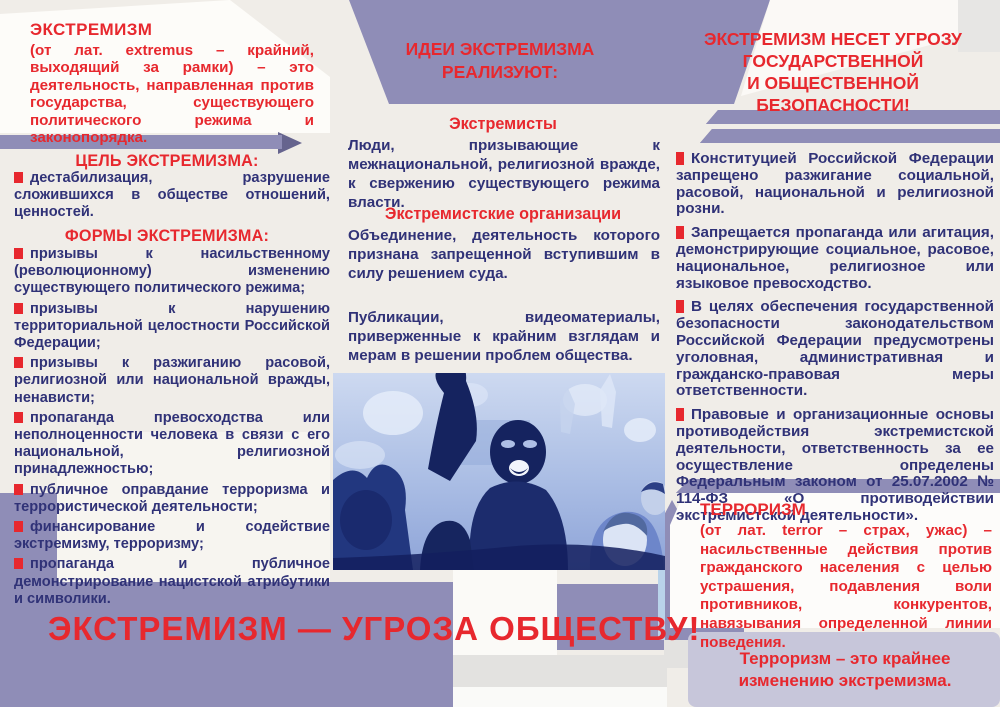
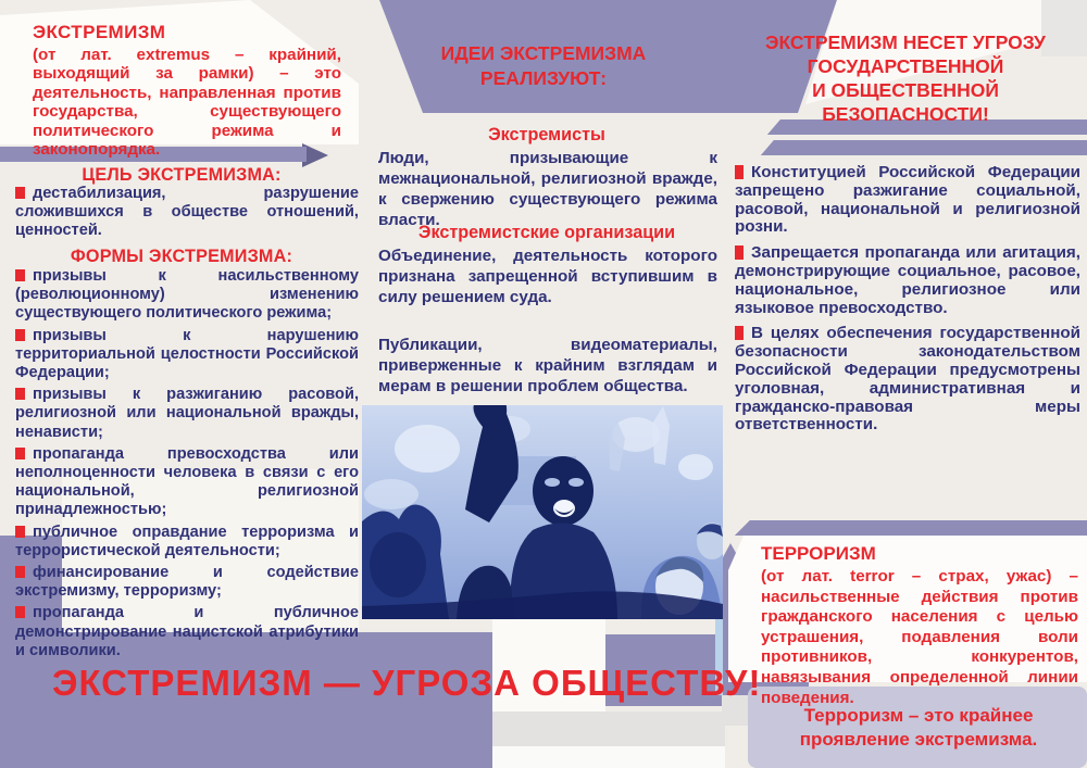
  ЭКСТРЕМИЗМ
  (от лат. extremus – крайний, выходящий за рамки) – это деятельность, направленная против государства, существующего политического режима и законопорядка.
  ЦЕЛЬ ЭКСТРЕМИЗМА:
  дестабилизация, разрушение сложившихся в обществе отношений, ценностей.
  ФОРМЫ ЭКСТРЕМИЗМА:
  призывы к насильственному (революционному) изменению существующего политического режима;
  призывы к нарушению территориальной целостности Российской Федерации;
  призывы к разжиганию расовой, религиозной или национальной вражды, ненависти;
  пропаганда превосходства или неполноценности человека в связи с его национальной, религиозной принадлежностью;
  публичное оправдание терроризма и террористической деятельности;
  финансирование и содействие экстремизму, терроризму;
  пропаганда и публичное демонстрирование нацистской атрибутики и символики.
  ИДЕИ ЭКСТРЕМИЗМА
  РЕАЛИЗУЮТ:
  Экстремисты
  Люди, призывающие к межнациональной, религиозной вражде, к свержению существующего режима власти.
  Экстремистские организации
  Объединение, деятельность которого признана запрещенной вступившим в силу решением суда.
  Публикации, видеоматериалы, приверженные к крайним взглядам и мерам в решении проблем общества.
  ЭКСТРЕМИЗМ НЕСЕТ УГРОЗУ
  ГОСУДАРСТВЕННОЙ
  И ОБЩЕСТВЕННОЙ
  БЕЗОПАСНОСТИ!
  Конституцией Российской Федерации запрещено разжигание социальной, расовой, национальной и религиозной розни.
  Запрещается пропаганда или агитация, демонстрирующие социальное, расовое, национальное, религиозное или языковое превосходство.
  В целях обеспечения государственной безопасности законодательством Российской Федерации предусмотрены уголовная, административная и гражданско-правовая меры ответственности.
- Правовые и организационные основы противодействия экстремистской деятельности, ответственность за ее осуществление определены Федеральным законом от 25.07.2002 № 114-ФЗ «О противодействии экстремистской деятельности».
  ТЕРРОРИЗМ
  (от лат. terror – страх, ужас) – насильственные действия против гражданского населения с целью устрашения, подавления воли противников, конкурентов, навязывания определенной линии поведения.
- Терроризм – это крайнее изменению экстремизма.
+ Терроризм – это крайнее проявление экстремизма.
  ЭКСТРЕМИЗМ —
  УГРОЗА ОБЩЕСТВУ!
